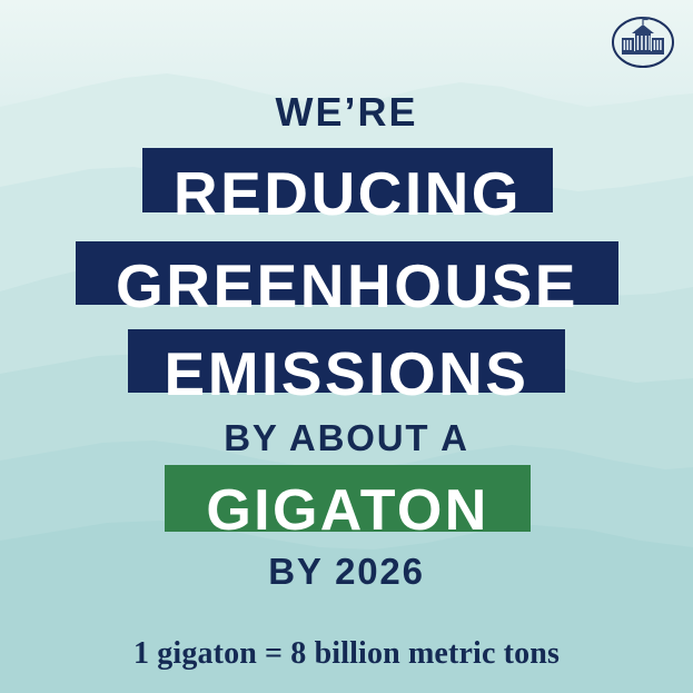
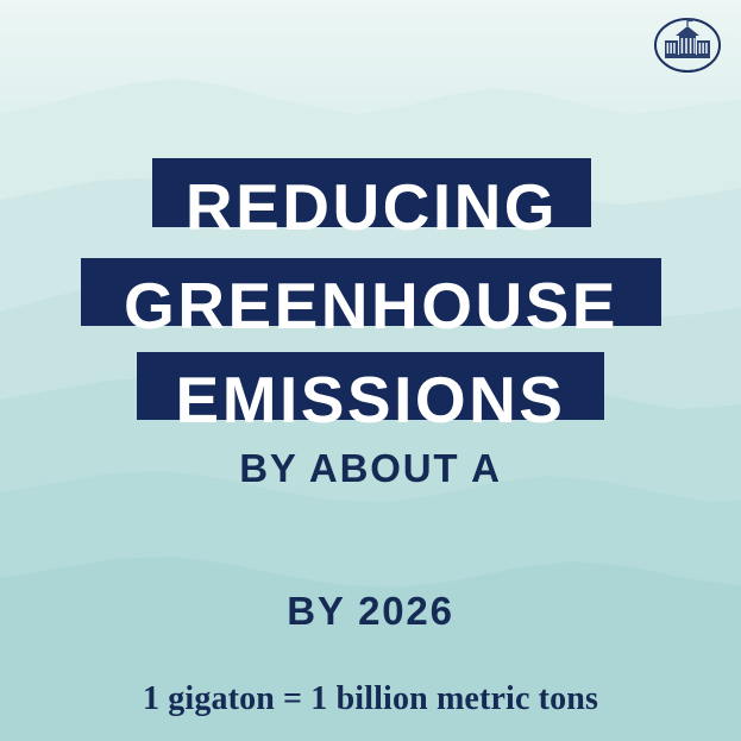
- WE’RE
  REDUCING
  GREENHOUSE
  EMISSIONS
  BY ABOUT A
- GIGATON
  BY 2026
- 1 gigaton = 8 billion metric tons
+ 1 gigaton = 1 billion metric tons
